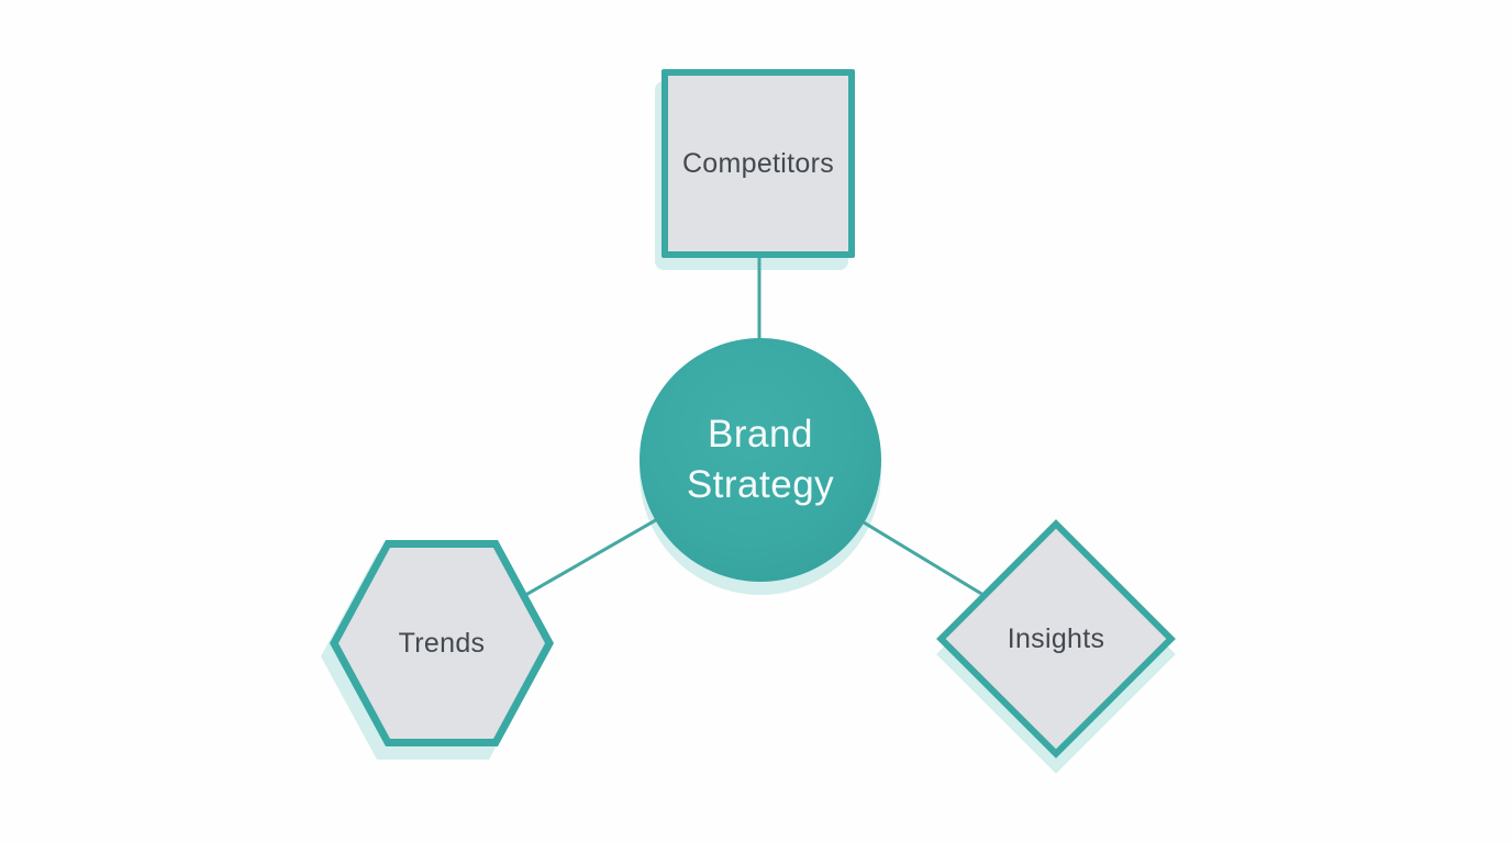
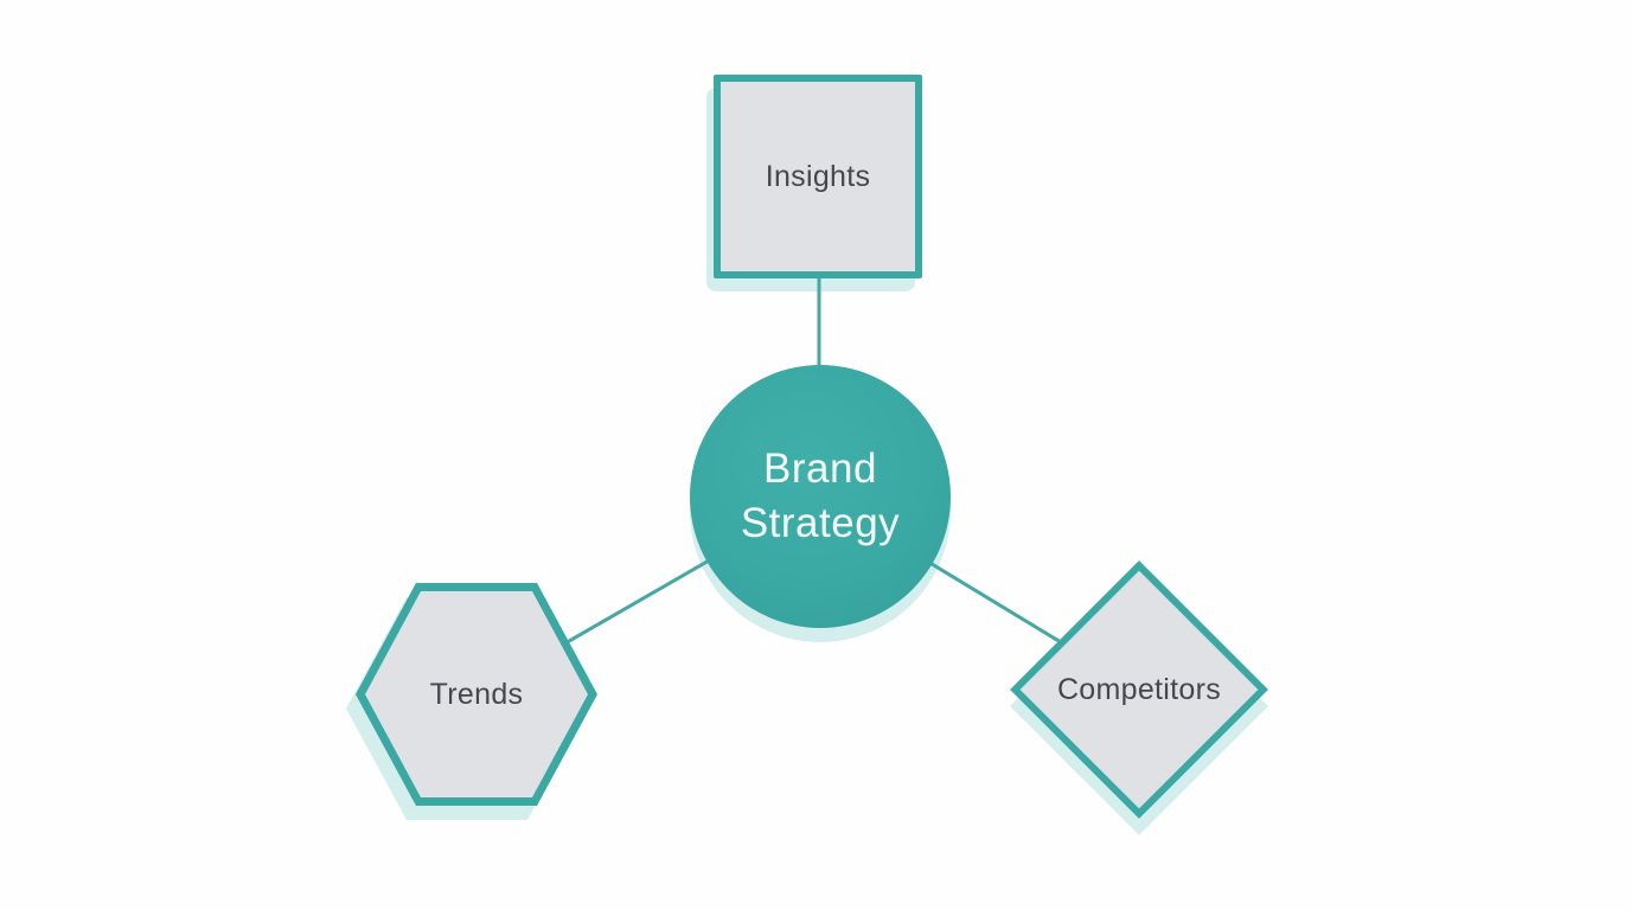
- Competitors
+ Insights
  Brand Strategy
  Trends
- Insights
+ Competitors
